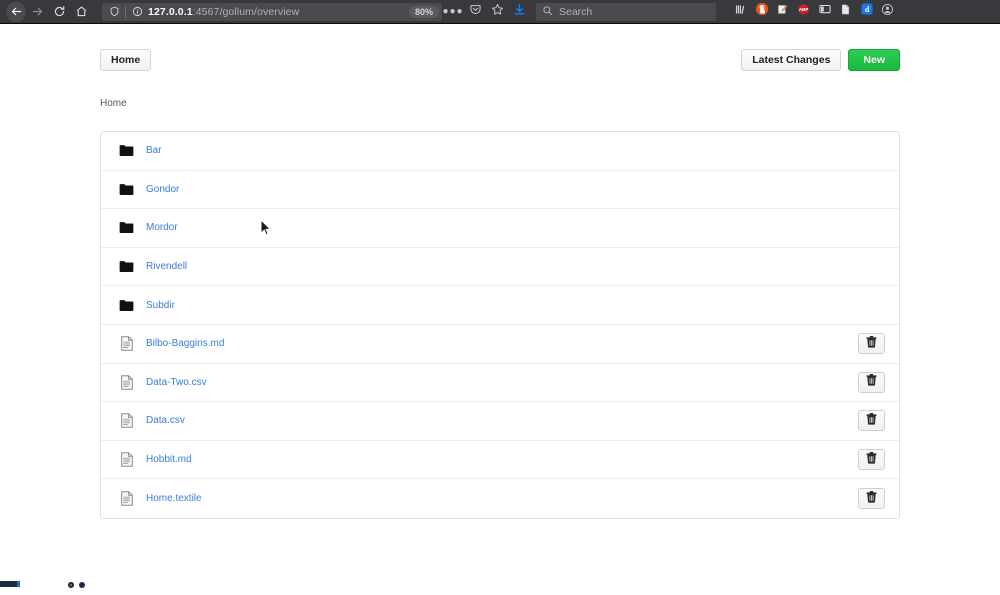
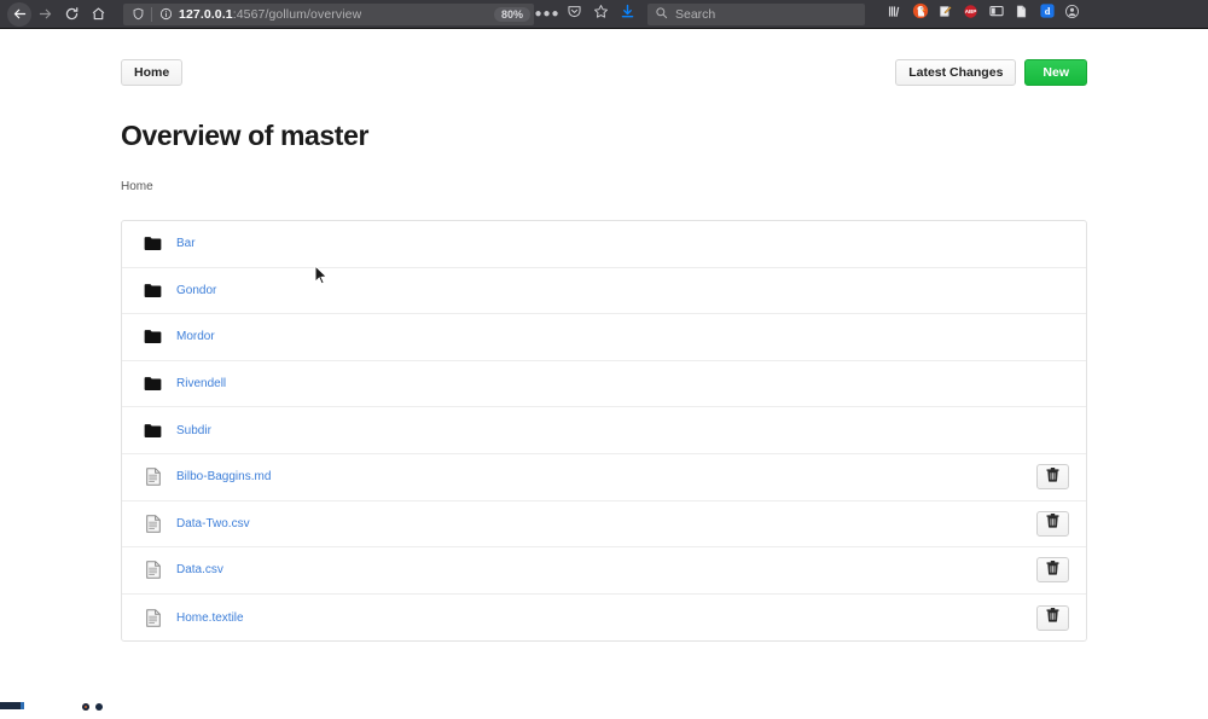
  127.0.0.1:4567/gollum/overview
  80%
  ●●●
  Search
  d
  Home
  Latest Changes
  New
+ Overview of master
  Home
  Bar
  Gondor
  Mordor
  Rivendell
  Subdir
  Bilbo-Baggins.md
  Data-Two.csv
  Data.csv
- Hobbit.md
  Home.textile
